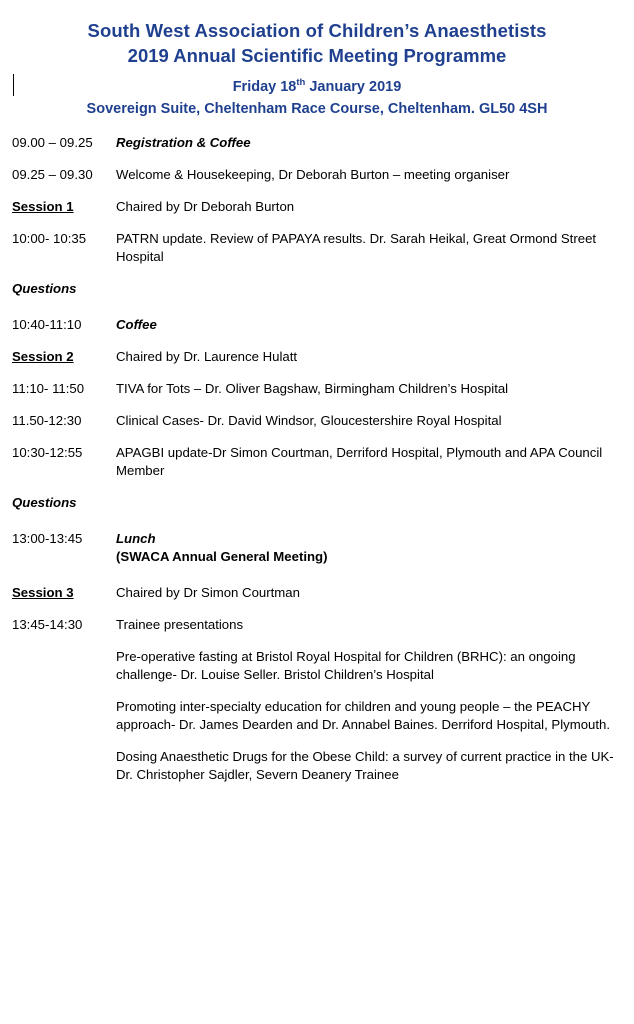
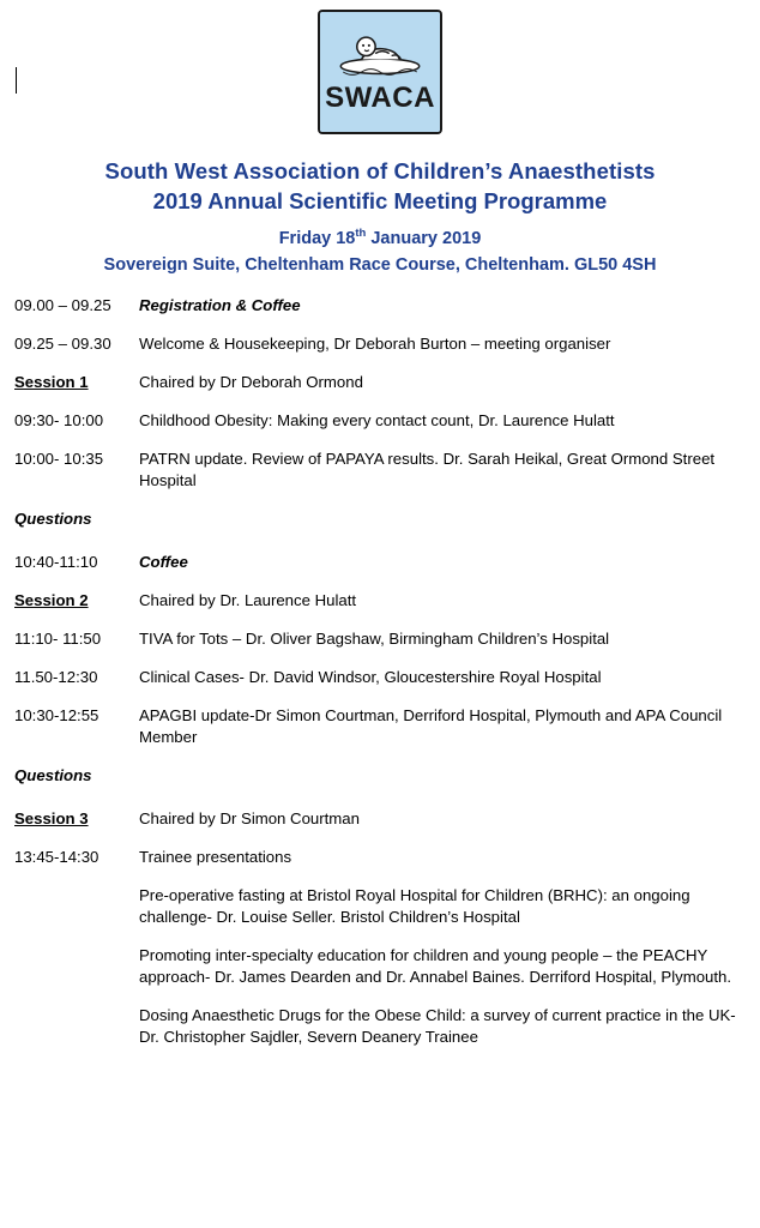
+ SWACA
  South West Association of Children’s Anaesthetists
  2019 Annual Scientific Meeting Programme
  Friday 18th January 2019
  Sovereign Suite, Cheltenham Race Course, Cheltenham. GL50 4SH
  09.00 – 09.25
  Registration & Coffee
  09.25 – 09.30
  Welcome & Housekeeping, Dr Deborah Burton – meeting organiser
  Session 1
- Chaired by Dr Deborah Burton
+ Chaired by Dr Deborah Ormond
+ 09:30- 10:00
+ Childhood Obesity: Making every contact count, Dr. Laurence Hulatt
  10:00- 10:35
  PATRN update. Review of PAPAYA results. Dr. Sarah Heikal, Great Ormond Street Hospital
  Questions
  10:40-11:10
  Coffee
  Session 2
  Chaired by Dr. Laurence Hulatt
  11:10- 11:50
  TIVA for Tots – Dr. Oliver Bagshaw, Birmingham Children’s Hospital
  11.50-12:30
  Clinical Cases- Dr. David Windsor, Gloucestershire Royal Hospital
  10:30-12:55
  APAGBI update-Dr Simon Courtman, Derriford Hospital, Plymouth and APA Council Member
  Questions
- 13:00-13:45
- Lunch
- (SWACA Annual General Meeting)
  Session 3
  Chaired by Dr Simon Courtman
  13:45-14:30
  Trainee presentations
  Pre-operative fasting at Bristol Royal Hospital for Children (BRHC): an ongoing challenge- Dr. Louise Seller. Bristol Children’s Hospital
  Promoting inter-specialty education for children and young people – the PEACHY approach- Dr. James Dearden and Dr. Annabel Baines. Derriford Hospital, Plymouth.
  Dosing Anaesthetic Drugs for the Obese Child: a survey of current practice in the UK- Dr. Christopher Sajdler, Severn Deanery Trainee
